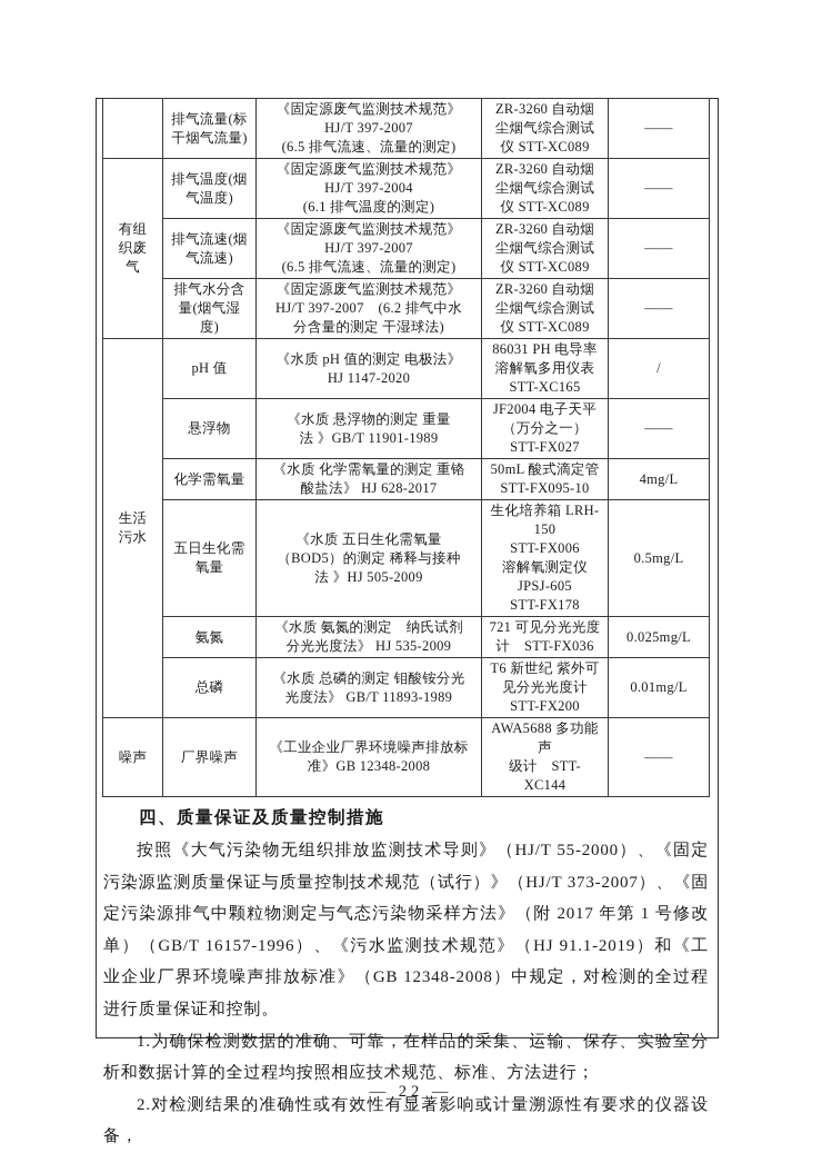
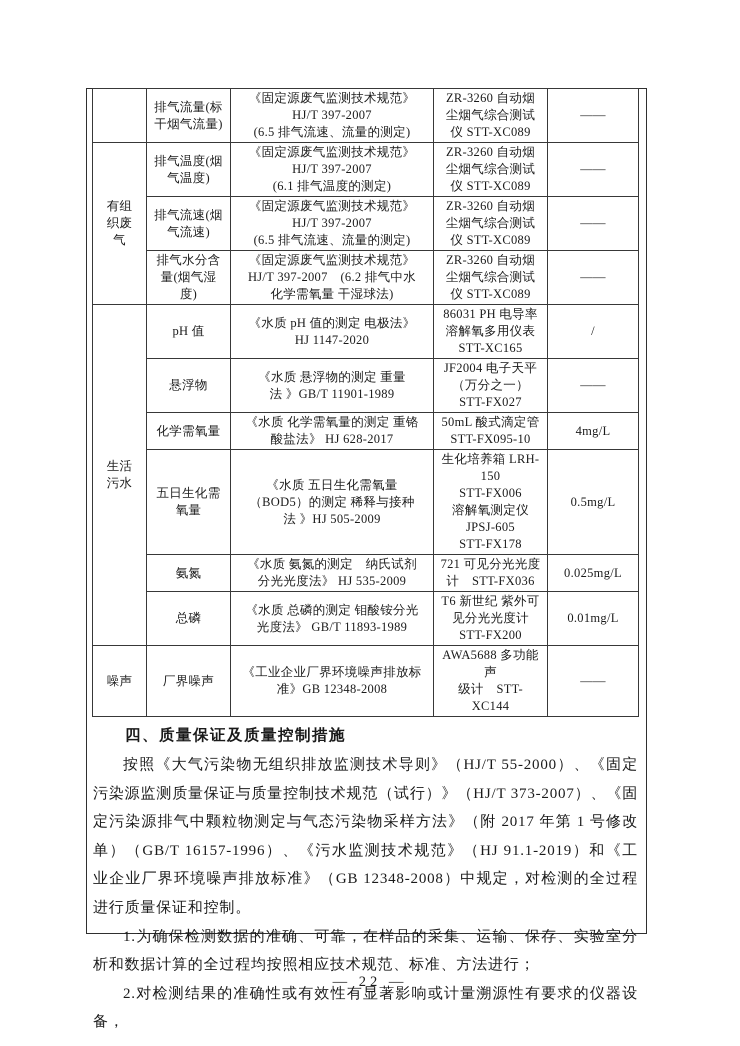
  	排气流量(标 干烟气流量)	《固定源废气监测技术规范》 HJ/T 397-2007 (6.5 排气流速、流量的测定)	ZR-3260 自动烟 尘烟气综合测试 仪 STT-XC089	——
- 有组 织废 气	排气温度(烟 气温度)	《固定源废气监测技术规范》 HJ/T 397-2004 (6.1 排气温度的测定)	ZR-3260 自动烟 尘烟气综合测试 仪 STT-XC089	——
+ 有组 织废 气	排气温度(烟 气温度)	《固定源废气监测技术规范》 HJ/T 397-2007 (6.1 排气温度的测定)	ZR-3260 自动烟 尘烟气综合测试 仪 STT-XC089	——
  排气流速(烟 气流速)	《固定源废气监测技术规范》 HJ/T 397-2007 (6.5 排气流速、流量的测定)	ZR-3260 自动烟 尘烟气综合测试 仪 STT-XC089	——
- 排气水分含 量(烟气湿 度)	《固定源废气监测技术规范》 HJ/T 397-2007 (6.2 排气中水 分含量的测定 干湿球法)	ZR-3260 自动烟 尘烟气综合测试 仪 STT-XC089	——
+ 排气水分含 量(烟气湿 度)	《固定源废气监测技术规范》 HJ/T 397-2007 (6.2 排气中水 化学需氧量 干湿球法)	ZR-3260 自动烟 尘烟气综合测试 仪 STT-XC089	——
  生活 污水	pH 值	《水质 pH 值的测定 电极法》 HJ 1147-2020	86031 PH 电导率 溶解氧多用仪表 STT-XC165	/
  悬浮物	《水质 悬浮物的测定 重量 法 》GB/T 11901-1989	JF2004 电子天平 （万分之一） STT-FX027	——
  化学需氧量	《水质 化学需氧量的测定 重铬 酸盐法》 HJ 628-2017	50mL 酸式滴定管 STT-FX095-10	4mg/L
  五日生化需 氧量	《水质 五日生化需氧量 （BOD5）的测定 稀释与接种 法 》HJ 505-2009	生化培养箱 LRH- 150 STT-FX006 溶解氧测定仪 JPSJ-605 STT-FX178	0.5mg/L
  氨氮	《水质 氨氮的测定 纳氏试剂 分光光度法》 HJ 535-2009	721 可见分光光度 计 STT-FX036	0.025mg/L
  总磷	《水质 总磷的测定 钼酸铵分光 光度法》 GB/T 11893-1989	T6 新世纪 紫外可 见分光光度计 STT-FX200	0.01mg/L
  噪声	厂界噪声	《工业企业厂界环境噪声排放标 准》GB 12348-2008	AWA5688 多功能声 级计 STT- XC144	——
  四、质量保证及质量控制措施
  按照《大气污染物无组织排放监测技术导则》（HJ/T 55-2000）、《固定污染源监测质量保证与质量控制技术规范（试行）》（HJ/T 373-2007）、《固定污染源排气中颗粒物测定与气态污染物采样方法》（附 2017 年第 1 号修改单）（GB/T 16157-1996）、《污水监测技术规范》（HJ 91.1-2019）和《工业企业厂界环境噪声排放标准》（GB 12348-2008）中规定，对检测的全过程进行质量保证和控制。
  1.为确保检测数据的准确、可靠，在样品的采集、运输、保存、实验室分析和数据计算的全过程均按照相应技术规范、标准、方法进行；
  2.对检测结果的准确性或有效性有显著影响或计量溯源性有要求的仪器设备，
  — 22 —
